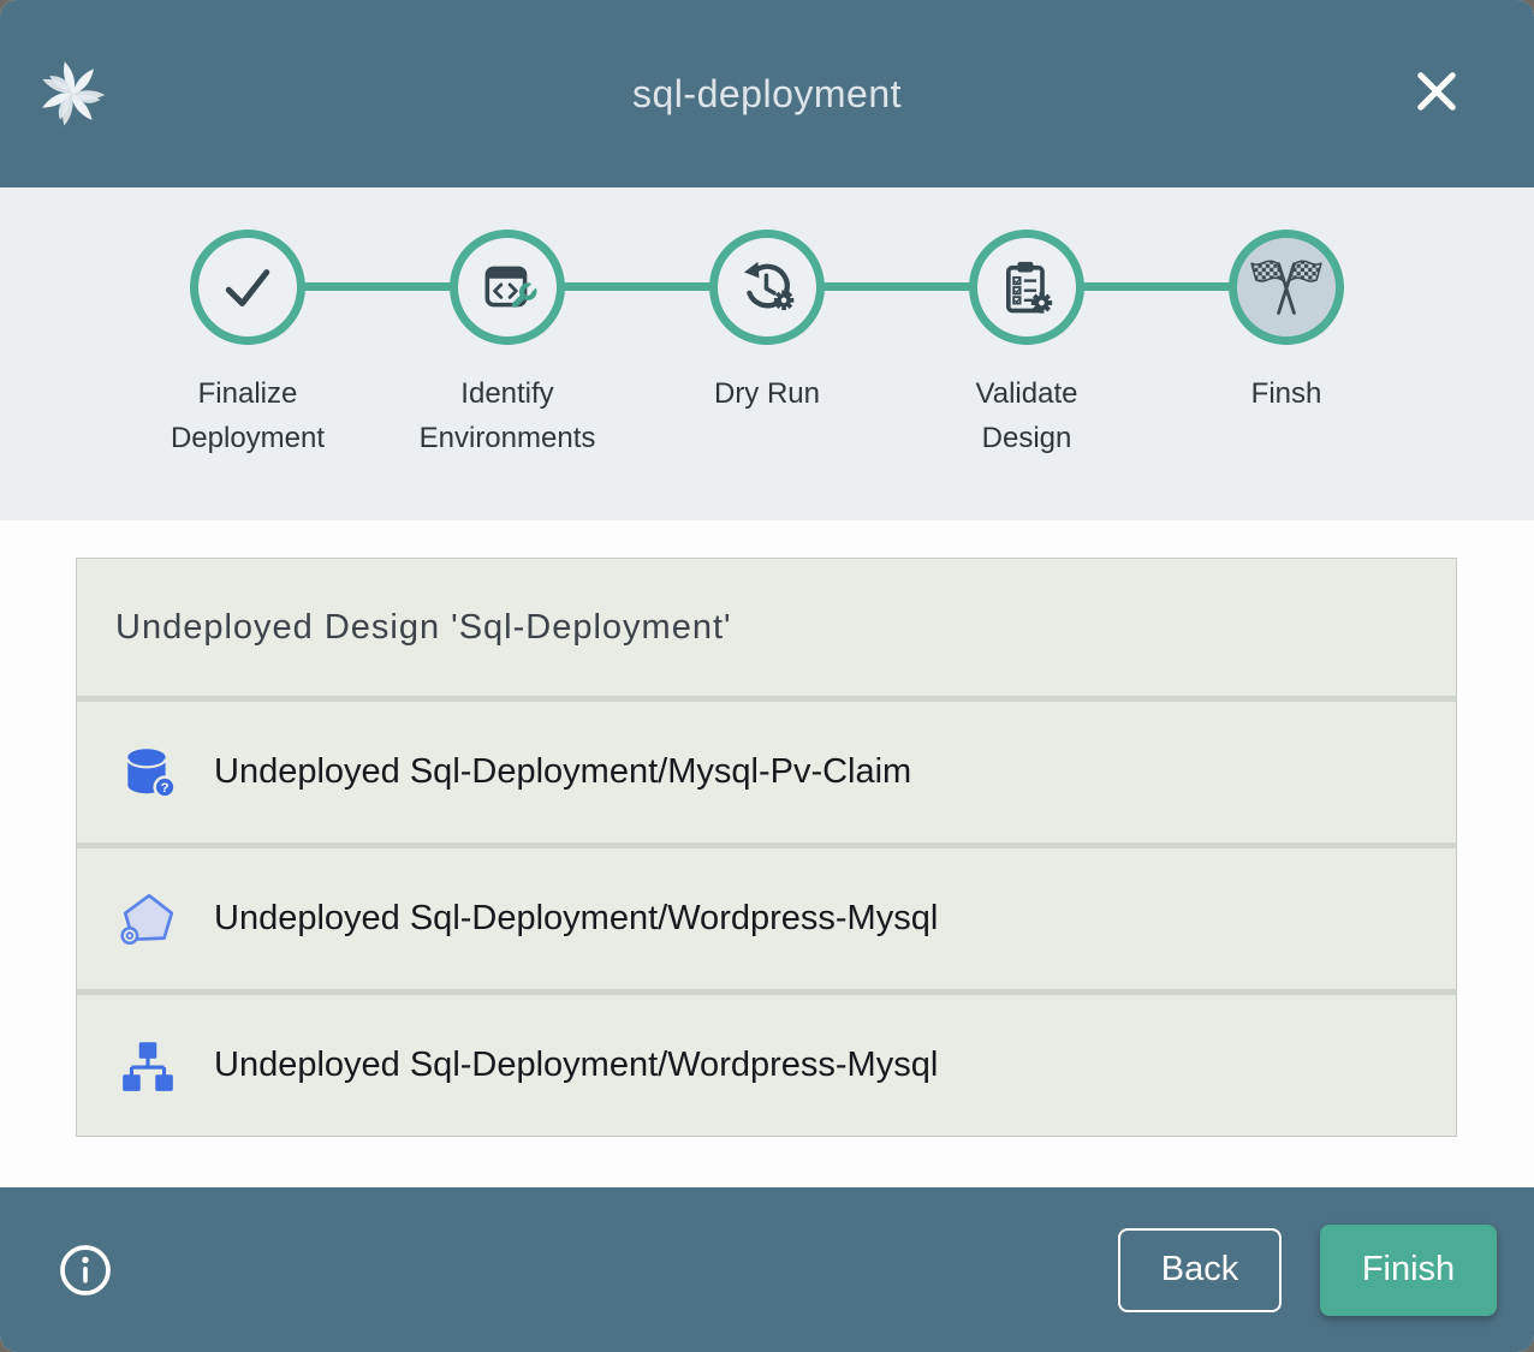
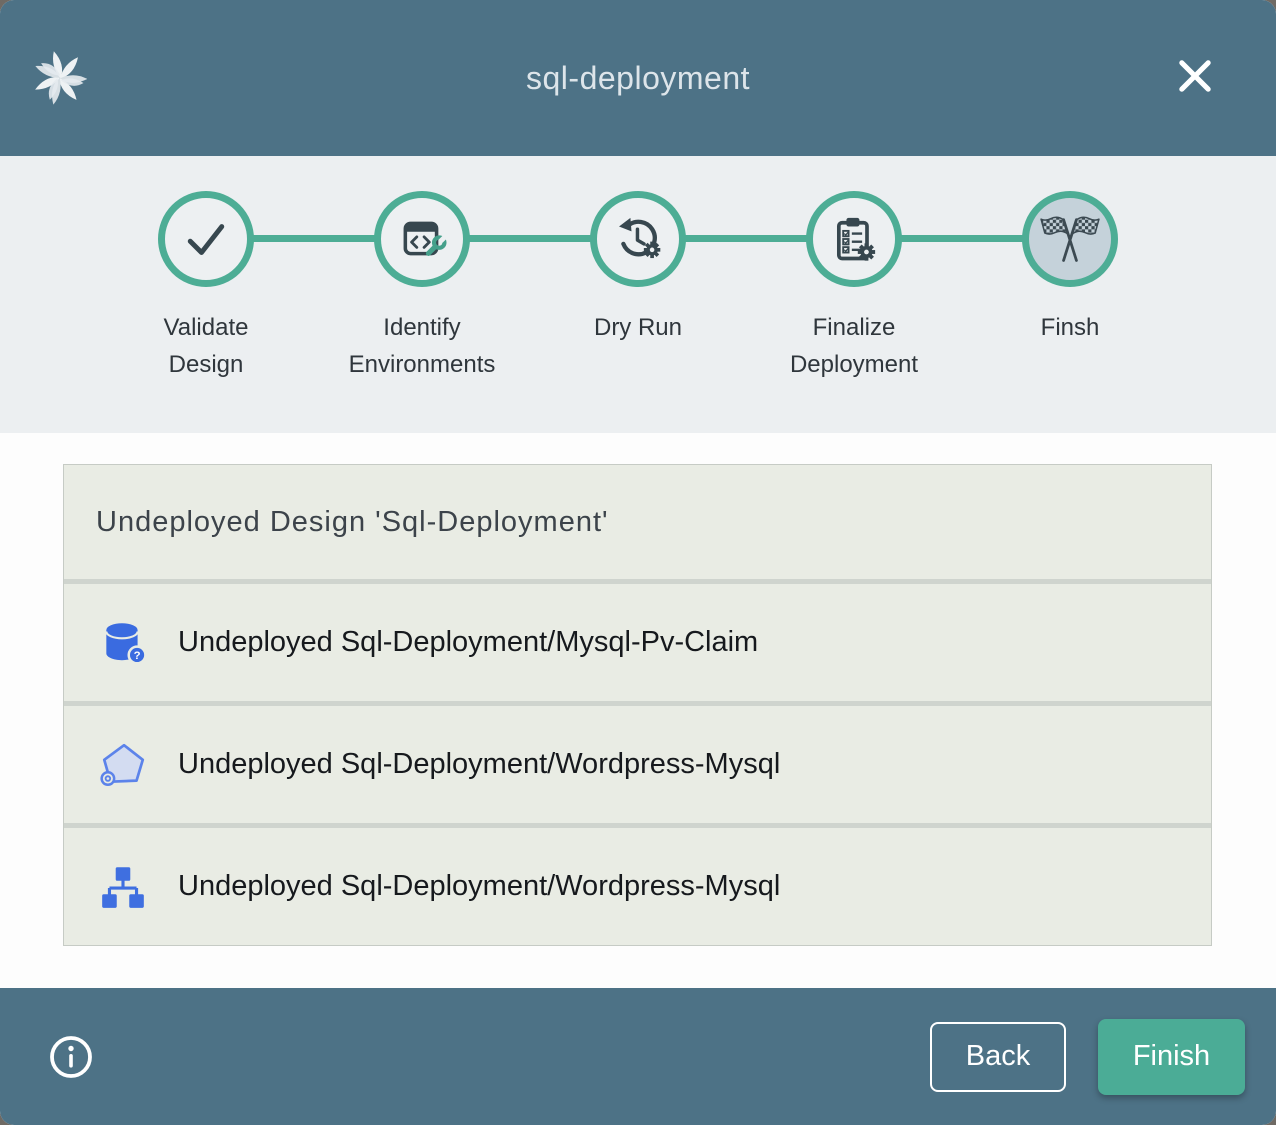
  sql-deployment
- Finalize Deployment
+ Validate Design
  Identify Environments
  Dry Run
- Validate Design
+ Finalize Deployment
  Finsh
  Undeployed Design 'Sql-Deployment'
  ?
  Undeployed Sql-Deployment/Mysql-Pv-Claim
  Undeployed Sql-Deployment/Wordpress-Mysql
  Undeployed Sql-Deployment/Wordpress-Mysql
  Back
  Finish
